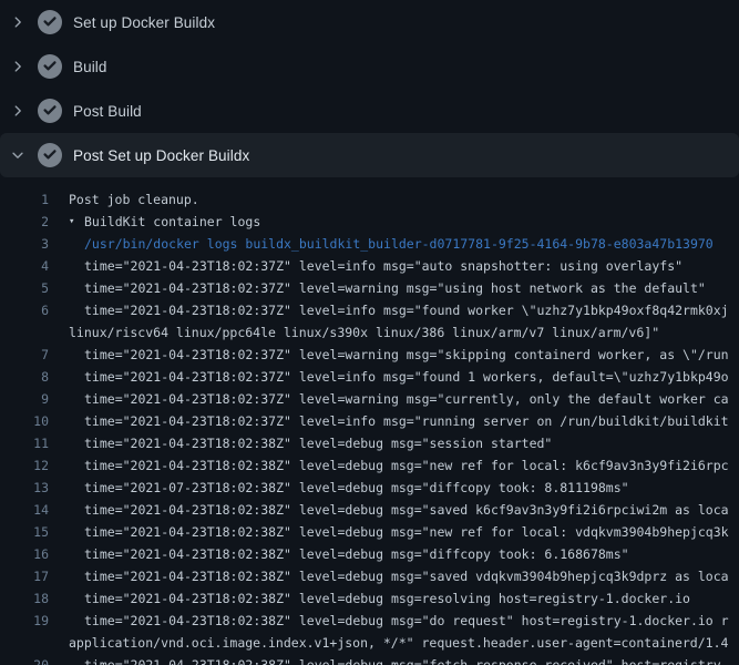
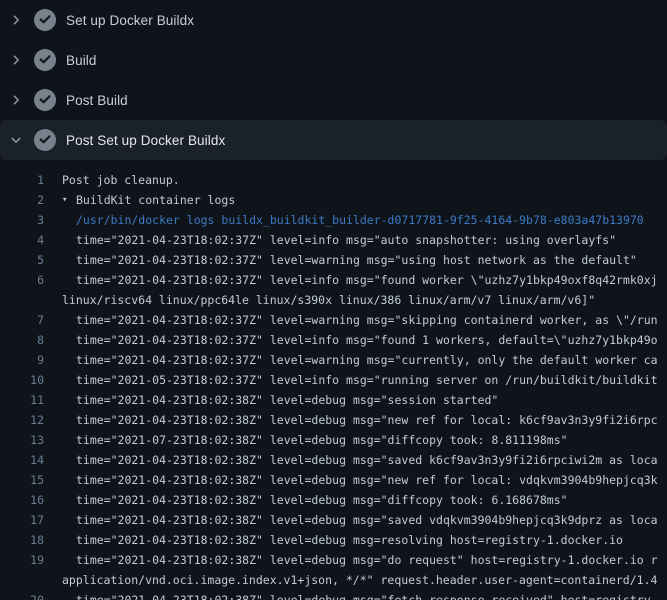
  Set up Docker Buildx
  Build
  Post Build
  Post Set up Docker Buildx
  1
  Post job cleanup.
  2
  ▾
  BuildKit container logs
  3
  /usr/bin/docker logs buildx_buildkit_builder-d0717781-9f25-4164-9b78-e803a47b13970
  4
  time="2021-04-23T18:02:37Z" level=info msg="auto snapshotter: using overlayfs"
  5
  time="2021-04-23T18:02:37Z" level=warning msg="using host network as the default"
  6
  time="2021-04-23T18:02:37Z" level=info msg="found worker \"uzhz7y1bkp49oxf8q42rmk0xj
  linux/riscv64 linux/ppc64le linux/s390x linux/386 linux/arm/v7 linux/arm/v6]"
  7
  time="2021-04-23T18:02:37Z" level=warning msg="skipping containerd worker, as \"/run
  8
  time="2021-04-23T18:02:37Z" level=info msg="found 1 workers, default=\"uzhz7y1bkp49o
  9
  time="2021-04-23T18:02:37Z" level=warning msg="currently, only the default worker ca
  10
- time="2021-04-23T18:02:37Z" level=info msg="running server on /run/buildkit/buildkit
+ time="2021-05-23T18:02:37Z" level=info msg="running server on /run/buildkit/buildkit
  11
  time="2021-04-23T18:02:38Z" level=debug msg="session started"
  12
  time="2021-04-23T18:02:38Z" level=debug msg="new ref for local: k6cf9av3n3y9fi2i6rpc
  13
  time="2021-07-23T18:02:38Z" level=debug msg="diffcopy took: 8.811198ms"
  14
  time="2021-04-23T18:02:38Z" level=debug msg="saved k6cf9av3n3y9fi2i6rpciwi2m as loca
  15
  time="2021-04-23T18:02:38Z" level=debug msg="new ref for local: vdqkvm3904b9hepjcq3k
  16
  time="2021-04-23T18:02:38Z" level=debug msg="diffcopy took: 6.168678ms"
  17
  time="2021-04-23T18:02:38Z" level=debug msg="saved vdqkvm3904b9hepjcq3k9dprz as loca
  18
  time="2021-04-23T18:02:38Z" level=debug msg=resolving host=registry-1.docker.io
  19
  time="2021-04-23T18:02:38Z" level=debug msg="do request" host=registry-1.docker.io r
  application/vnd.oci.image.index.v1+json, */*" request.header.user-agent=containerd/1.4
